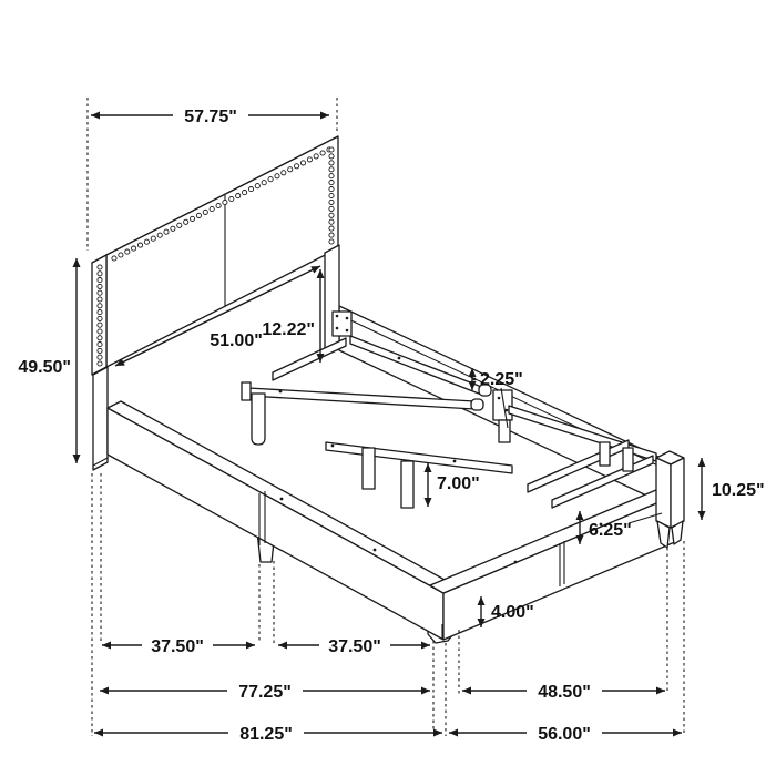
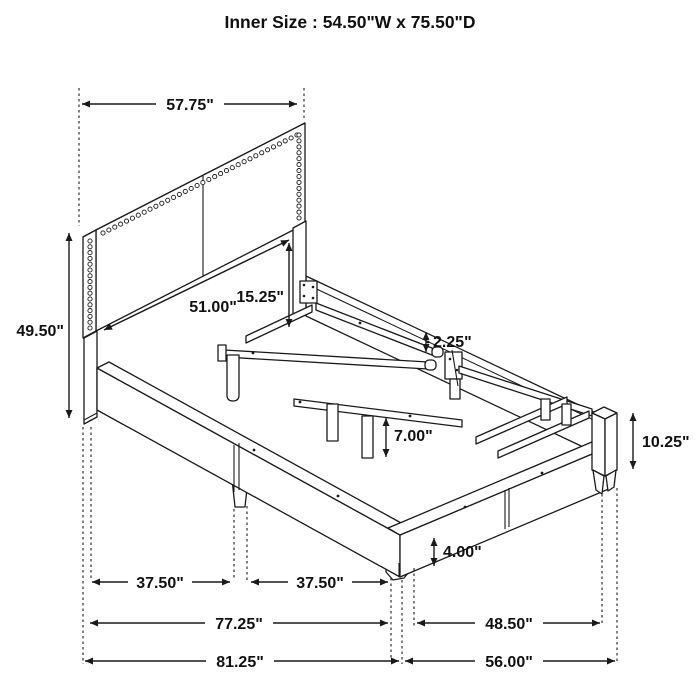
+ Inner Size : 54.50"W x 75.50"D
  57.75"
  49.50"
  51.00"
- 12.22"
+ 15.25"
  2.25"
  7.00"
- 6.25"
  10.25"
  4.00"
  37.50"
  37.50"
  77.25"
  48.50"
  81.25"
  56.00"
